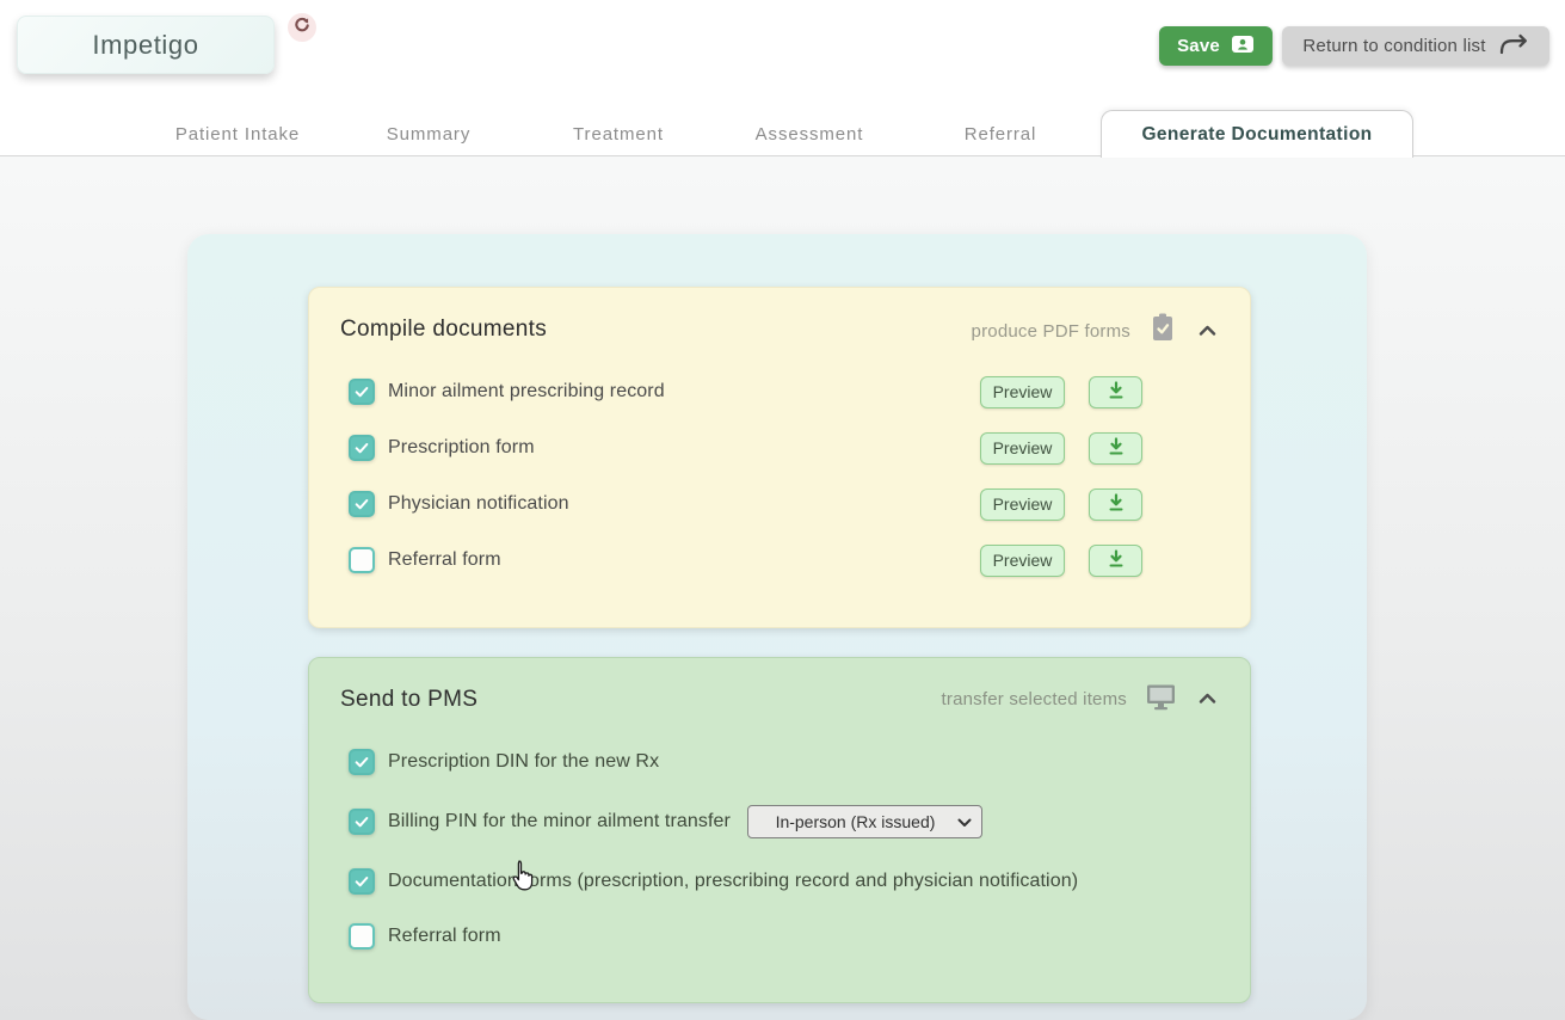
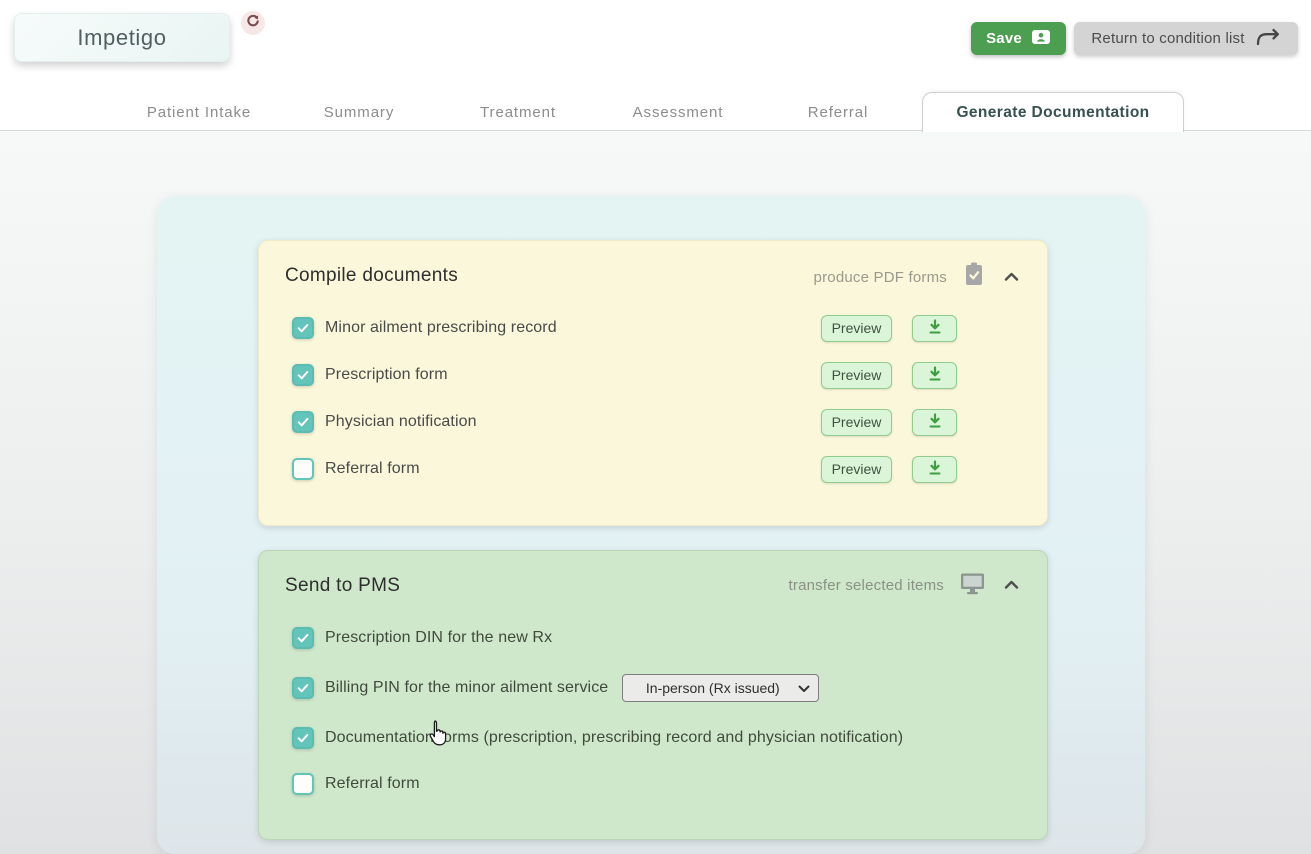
  Impetigo
  Save
  Return to condition list
  Patient Intake
  Summary
  Treatment
  Assessment
  Referral
  Generate Documentation
  Compile documents
  produce PDF forms
  Minor ailment prescribing record
  Preview
  Prescription form
  Preview
  Physician notification
  Preview
  Referral form
  Preview
  Send to PMS
  transfer selected items
  Prescription DIN for the new Rx
- Billing PIN for the minor ailment transfer
+ Billing PIN for the minor ailment service
  In-person (Rx issued)
  Documentationorms (prescription, prescribing record and physician notification)
  Referral form
